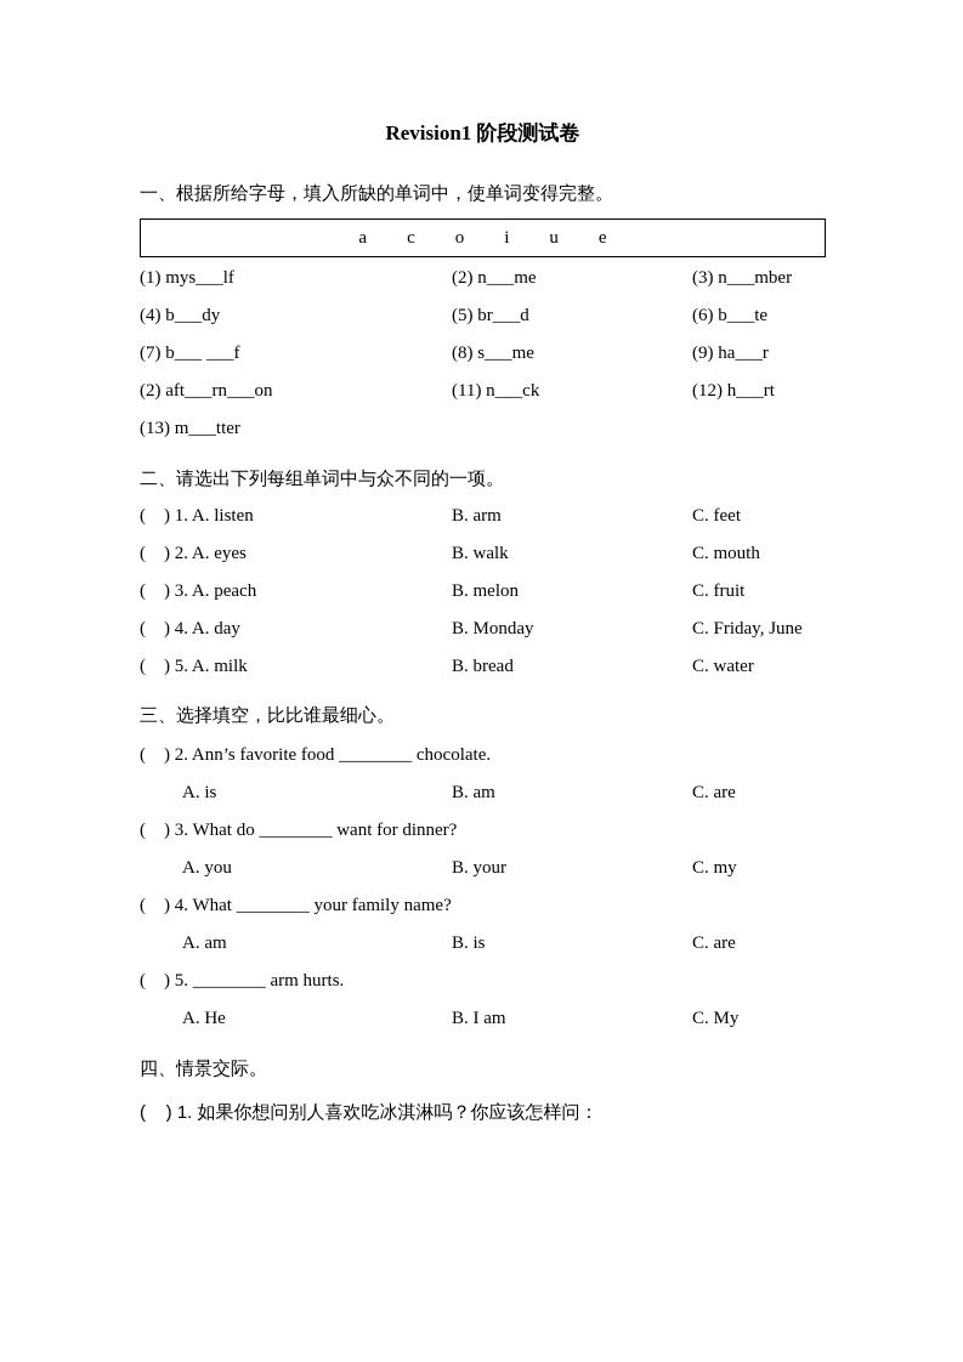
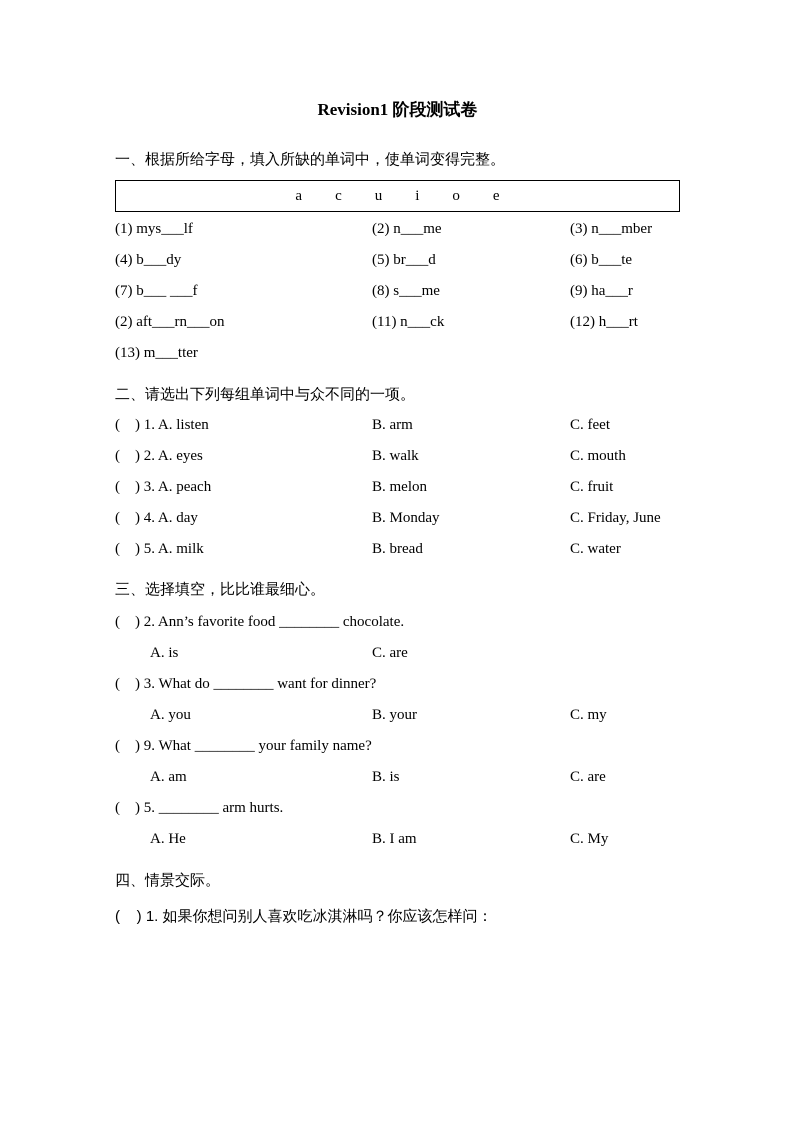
  Revision1 阶段测试卷
  一、根据所给字母，填入所缺的单词中，使单词变得完整。
  a
  c
- o
+ u
  i
- u
+ o
  e
  (1) mys___lf
  (2) n___me
  (3) n___mber
  (4) b___dy
  (5) br___d
  (6) b___te
  (7) b___ ___f
  (8) s___me
  (9) ha___r
  (2) aft___rn___on
  (11) n___ck
  (12) h___rt
  (13) m___tter
  二、请选出下列每组单词中与众不同的一项。
  ( ) 1. A. listen
  B. arm
  C. feet
  ( ) 2. A. eyes
  B. walk
  C. mouth
  ( ) 3. A. peach
  B. melon
  C. fruit
  ( ) 4. A. day
  B. Monday
  C. Friday, June
  ( ) 5. A. milk
  B. bread
  C. water
  三、选择填空，比比谁最细心。
  ( ) 2. Ann’s favorite food ________ chocolate.
  A. is
- B. am
  C. are
  ( ) 3. What do ________ want for dinner?
  A. you
  B. your
  C. my
- ( ) 4. What ________ your family name?
+ ( ) 9. What ________ your family name?
  A. am
  B. is
  C. are
  ( ) 5. ________ arm hurts.
  A. He
  B. I am
  C. My
  四、情景交际。
  ( ) 1. 如果你想问别人喜欢吃冰淇淋吗？你应该怎样问：
